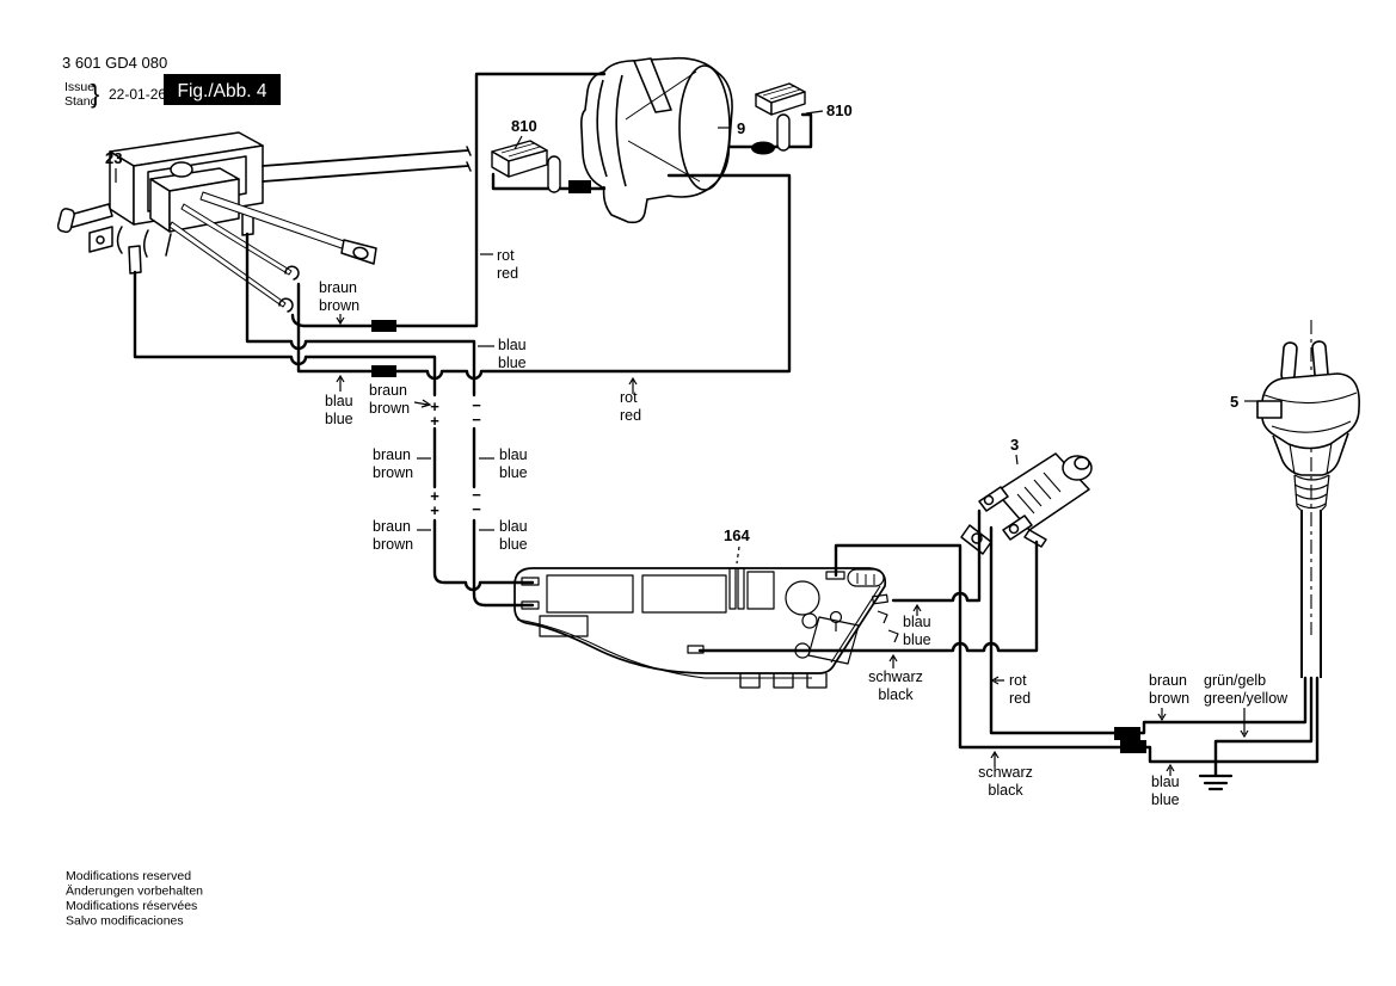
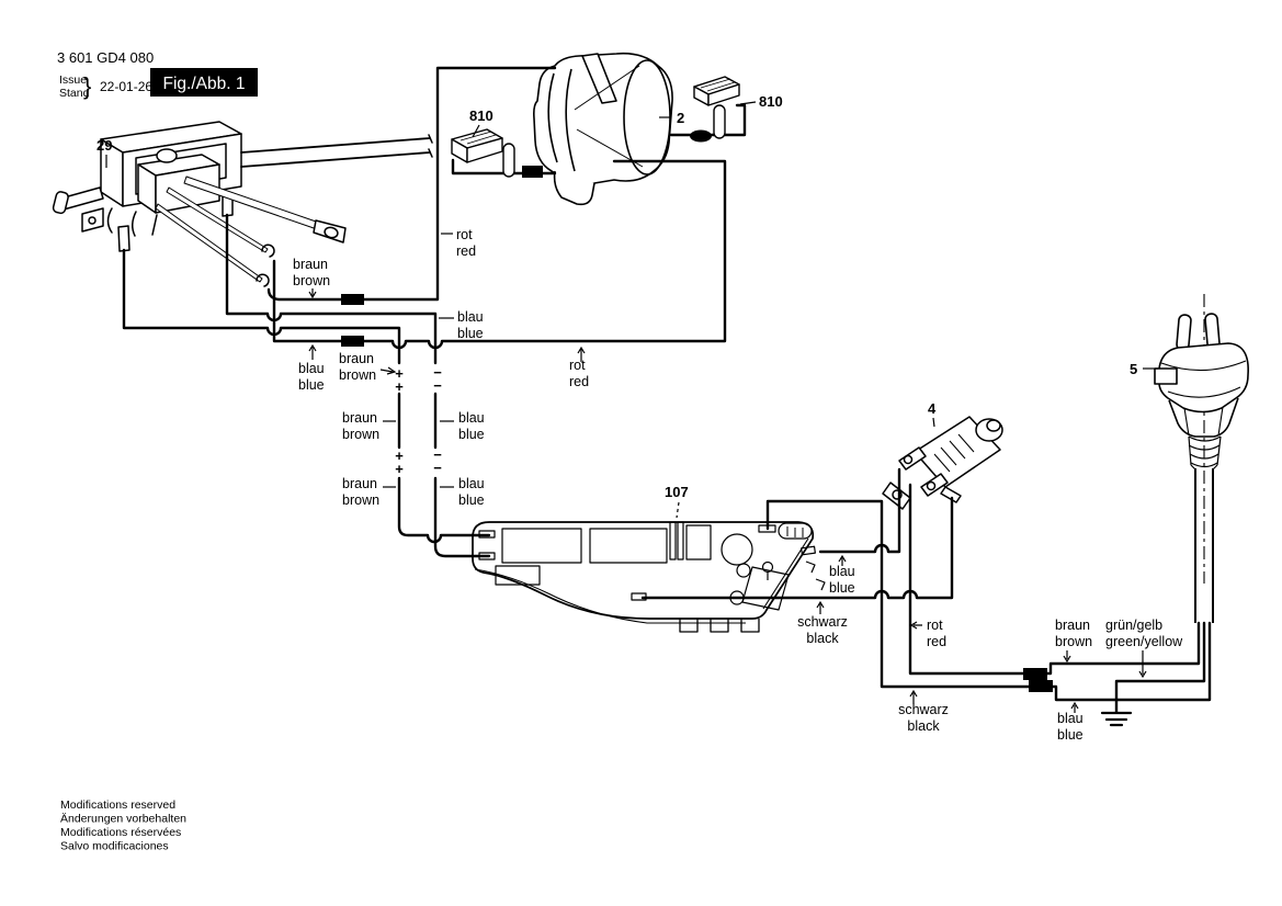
  3 601 GD4 080
  Issue
  Stand
  }
  22-01-26
- Fig./Abb. 4
+ Fig./Abb. 1
  +
  +
  +
  +
  −
  −
  −
  −
  braun
  brown
  rot
  red
  blau
  blue
  blau
  blue
  braun
  brown
  braun
  brown
  blau
  blue
  braun
  brown
  blau
  blue
  rot
  red
  blau
  blue
  schwarz
  black
  rot
  red
  schwarz
  black
  braun
  brown
  grün/gelb
  green/yellow
  blau
  blue
- 23
+ 29
  810
- 9
+ 2
  810
  5
- 3
+ 4
- 164
+ 107
  Modifications reserved
  Änderungen vorbehalten
  Modifications réservées
  Salvo modificaciones
